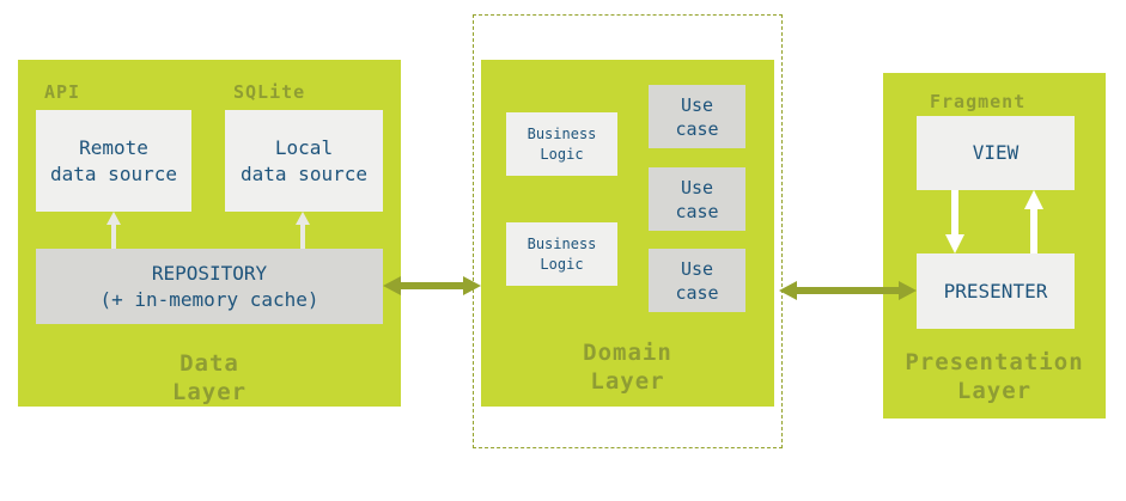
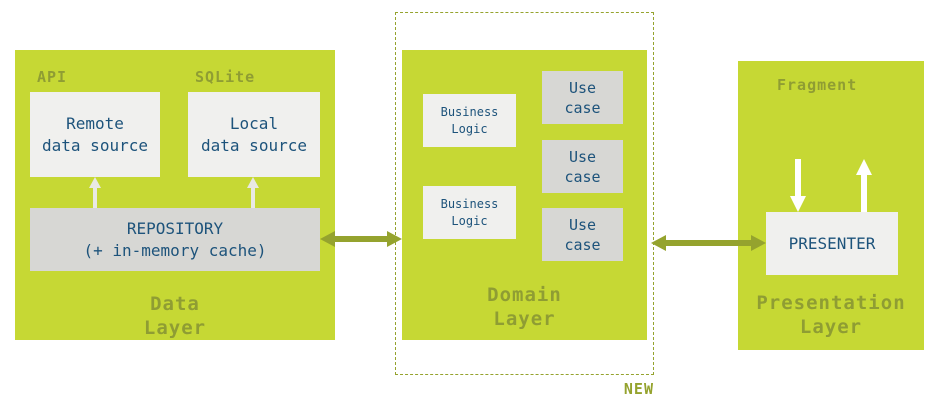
  API
  SQLite
  Remote
  data source
  Local
  data source
  REPOSITORY
  (+ in-memory cache)
  Data
  Layer
  Business
  Logic
  Business
  Logic
  Use
  case
  Use
  case
  Use
  case
  Domain
  Layer
+ NEW
  Fragment
- VIEW
  PRESENTER
  Presentation
  Layer
